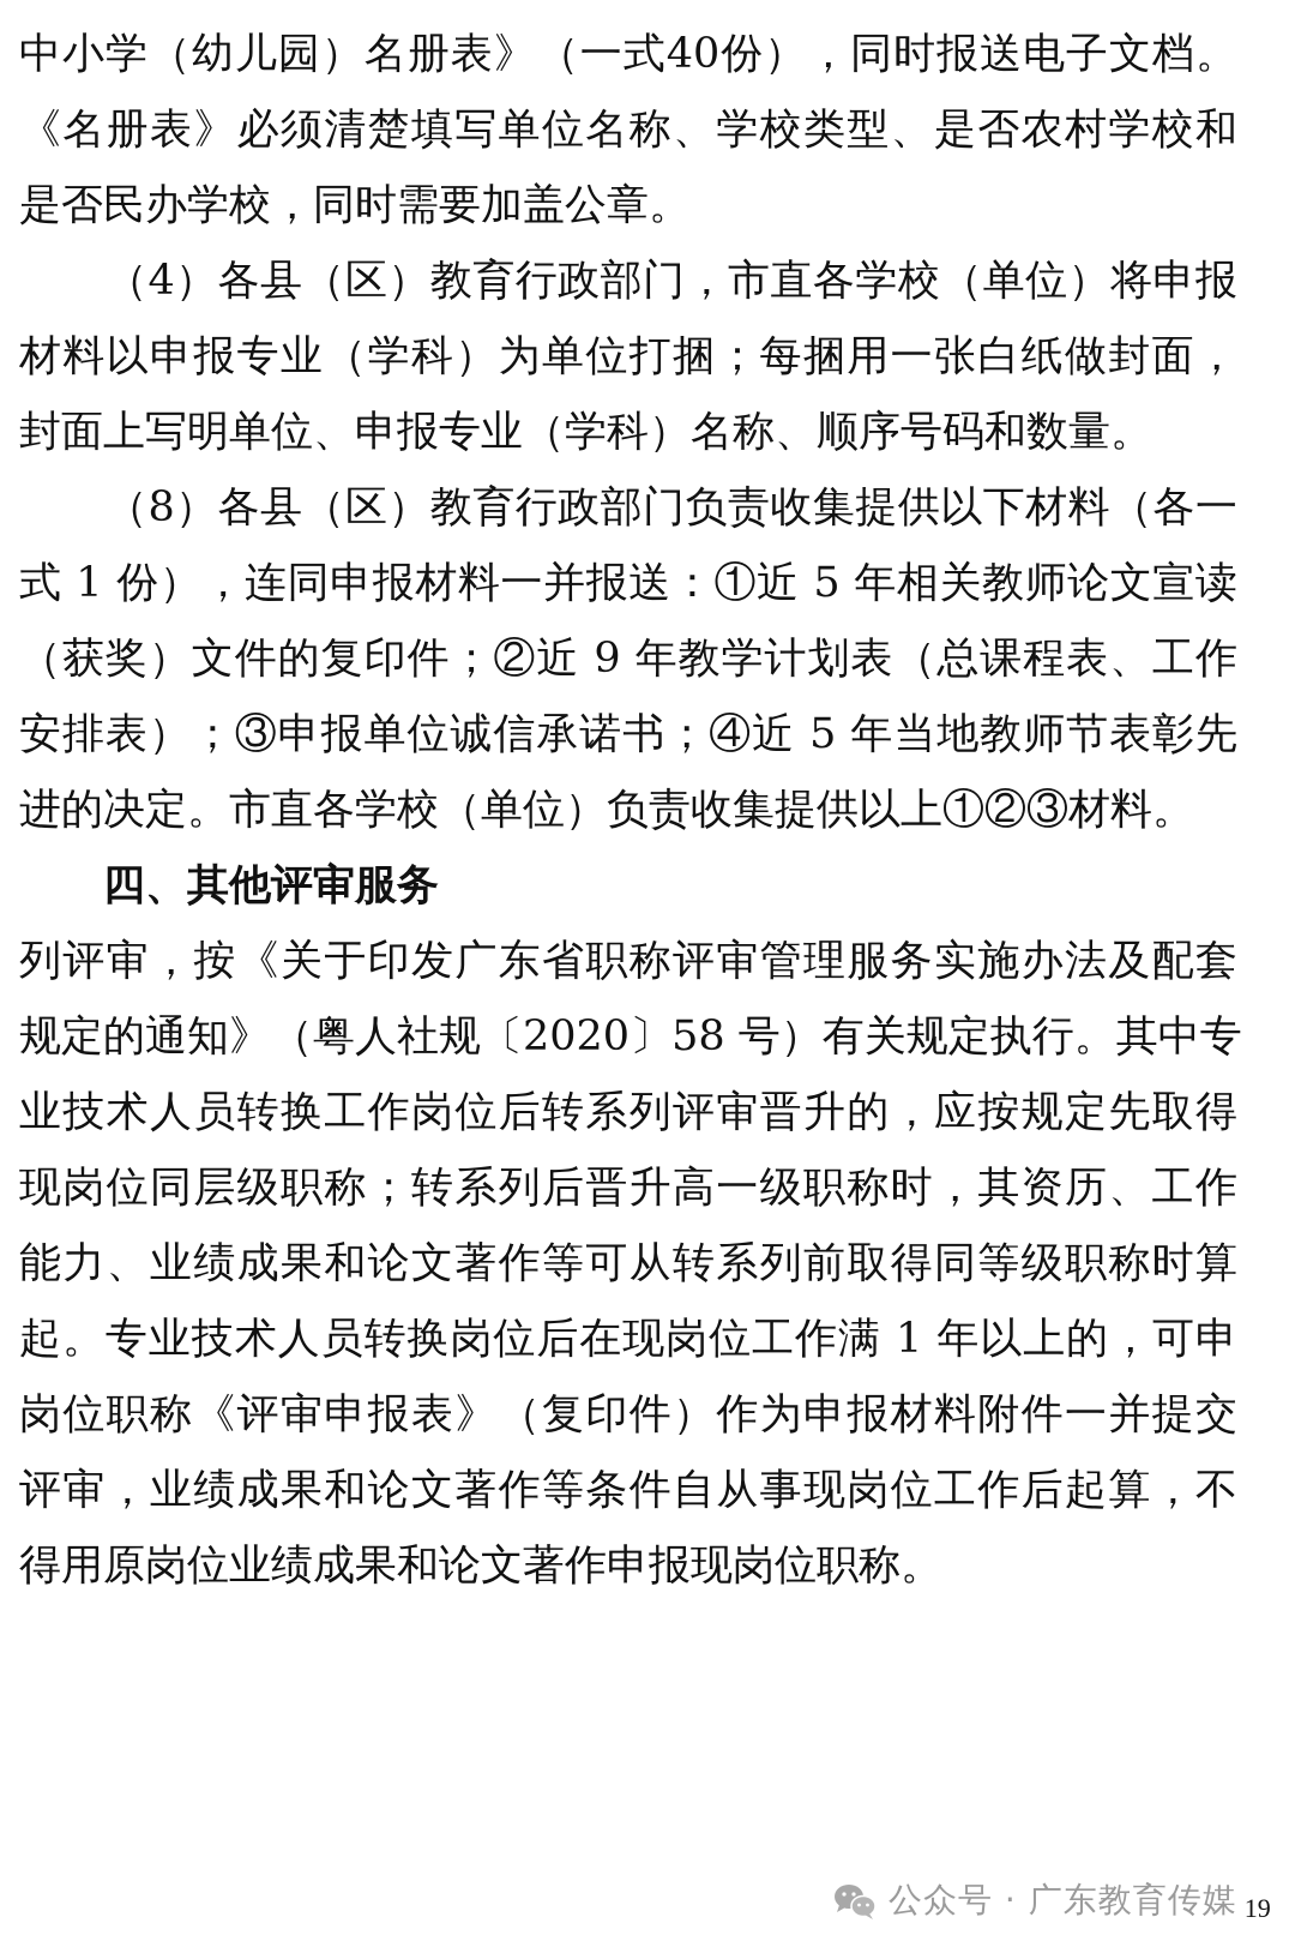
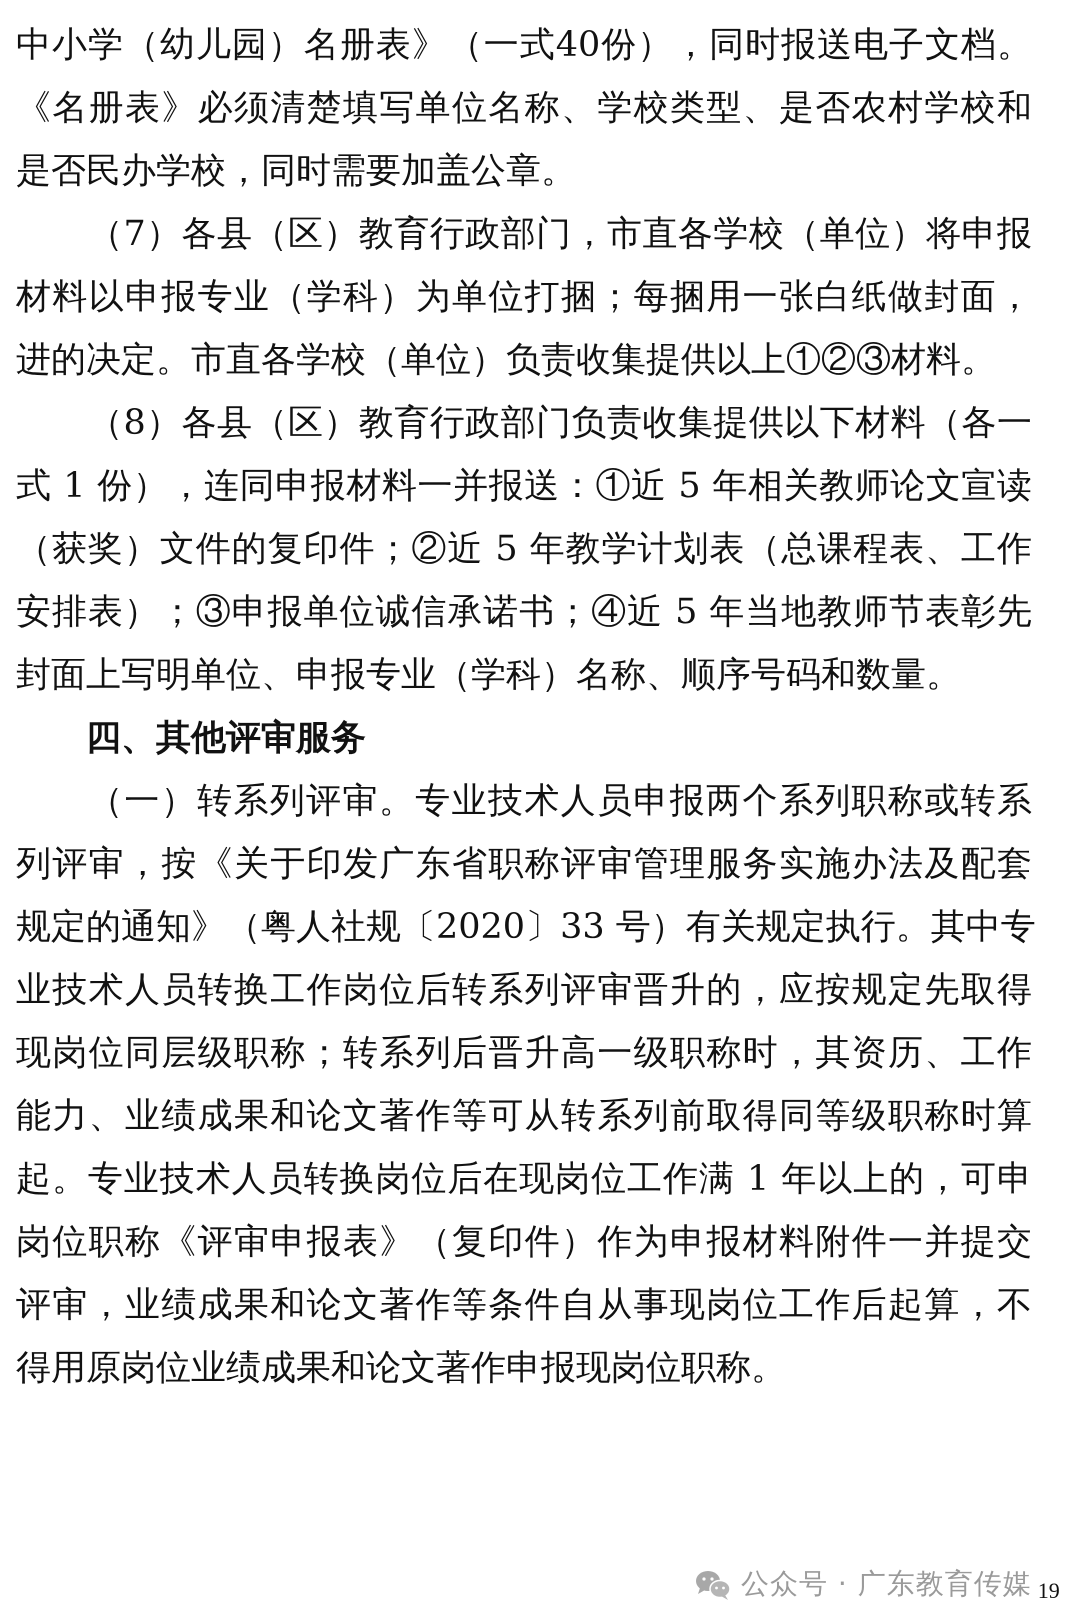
  中小学（幼儿园）名册表》（一式40份），同时报送电子文档。
  《名册表》必须清楚填写单位名称、学校类型、是否农村学校和
  是否民办学校，同时需要加盖公章。
- （4）各县（区）教育行政部门，市直各学校（单位）将申报
+ （7）各县（区）教育行政部门，市直各学校（单位）将申报
  材料以申报专业（学科）为单位打捆；每捆用一张白纸做封面，
- 封面上写明单位、申报专业（学科）名称、顺序号码和数量。
+ 进的决定。市直各学校（单位）负责收集提供以上①②③材料。
  （8）各县（区）教育行政部门负责收集提供以下材料（各一
  式 1 份），连同申报材料一并报送：①近 5 年相关教师论文宣读
- （获奖）文件的复印件；②近 9 年教学计划表（总课程表、工作
+ （获奖）文件的复印件；②近 5 年教学计划表（总课程表、工作
  安排表）；③申报单位诚信承诺书；④近 5 年当地教师节表彰先
- 进的决定。市直各学校（单位）负责收集提供以上①②③材料。
+ 封面上写明单位、申报专业（学科）名称、顺序号码和数量。
  四、其他评审服务
+ （一）转系列评审。专业技术人员申报两个系列职称或转系
  列评审，按《关于印发广东省职称评审管理服务实施办法及配套
- 规定的通知》（粤人社规〔2020〕58 号）有关规定执行。其中专
+ 规定的通知》（粤人社规〔2020〕33 号）有关规定执行。其中专
  业技术人员转换工作岗位后转系列评审晋升的，应按规定先取得
  现岗位同层级职称；转系列后晋升高一级职称时，其资历、工作
  能力、业绩成果和论文著作等可从转系列前取得同等级职称时算
  起。专业技术人员转换岗位后在现岗位工作满 1 年以上的，可申
  岗位职称《评审申报表》（复印件）作为申报材料附件一并提交
  评审，业绩成果和论文著作等条件自从事现岗位工作后起算，不
  得用原岗位业绩成果和论文著作申报现岗位职称。
  公众号 · 广东教育传媒
  19
